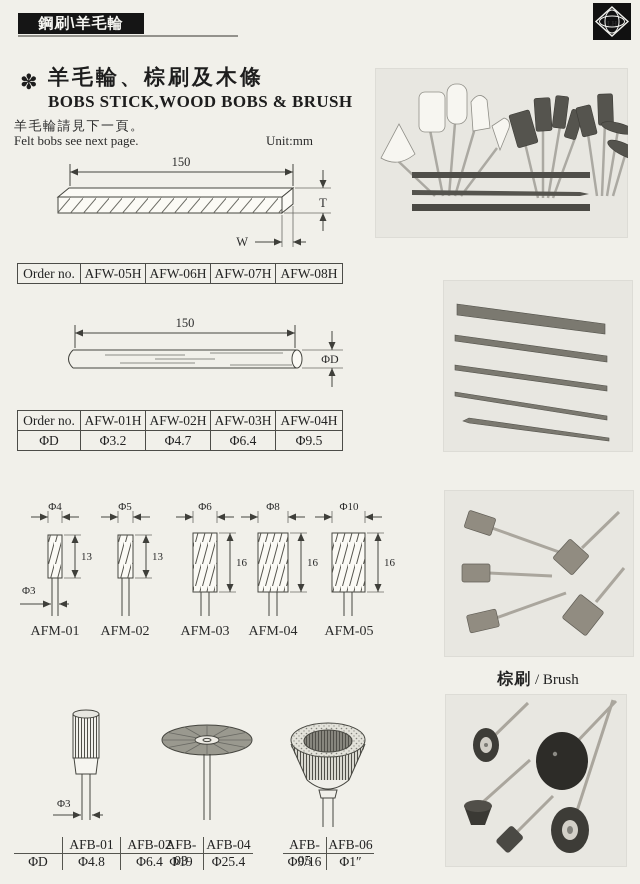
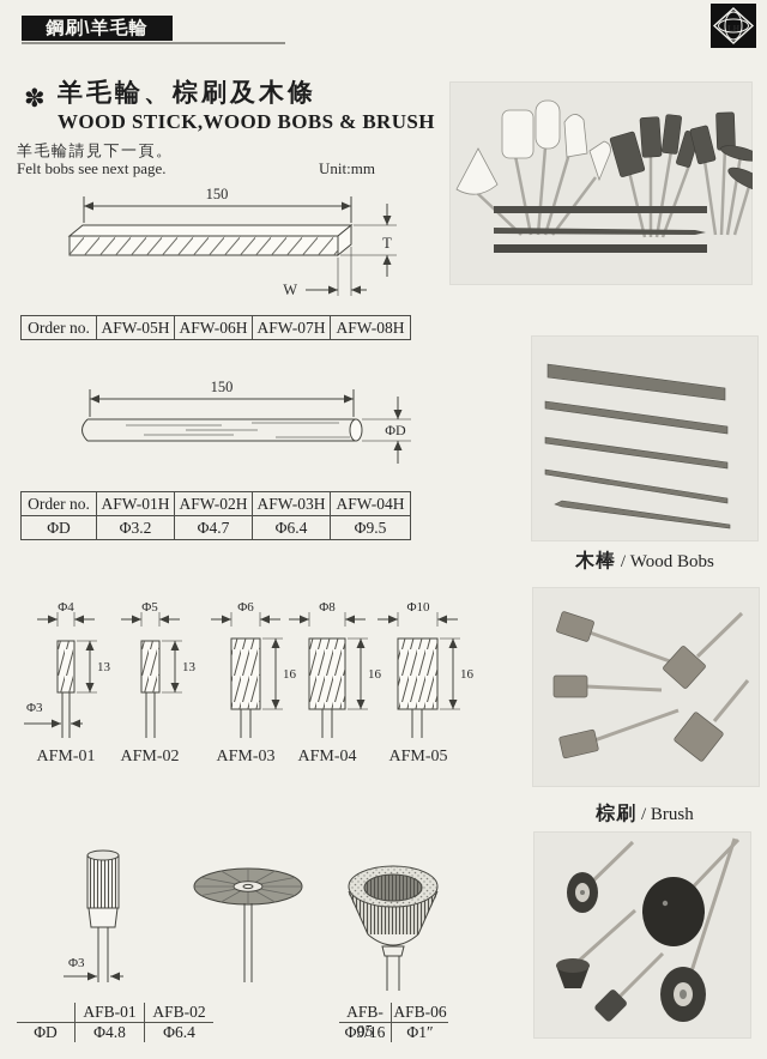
  鋼刷\羊毛輪
  LH
  ✽
  羊毛輪、棕刷及木條
- BOBS STICK,WOOD BOBS & BRUSH
+ WOOD STICK,WOOD BOBS & BRUSH
  羊毛輪請見下一頁。
  Felt bobs see next page.
  Unit:mm
  150
  T
  W
  Order no.	AFW-05H	AFW-06H	AFW-07H	AFW-08H
  150
  ΦD
  Order no.	AFW-01H	AFW-02H	AFW-03H	AFW-04H
  ΦD	Φ3.2	Φ4.7	Φ6.4	Φ9.5
  Φ4
  13
  Φ3
  AFM-01
  Φ5
  13
  AFM-02
  Φ6
  16
  AFM-03
  Φ8
  16
  AFM-04
  Φ10
  16
  AFM-05
  Φ3
  AFB-01
  AFB-02
  ΦD
  Φ4.8
  Φ6.4
- AFB-03
- AFB-04
- Φ19
- Φ25.4
  AFB-05
  AFB-06
  Φ9/16
  Φ1″
+ 木棒 / Wood Bobs
  棕刷 / Brush
